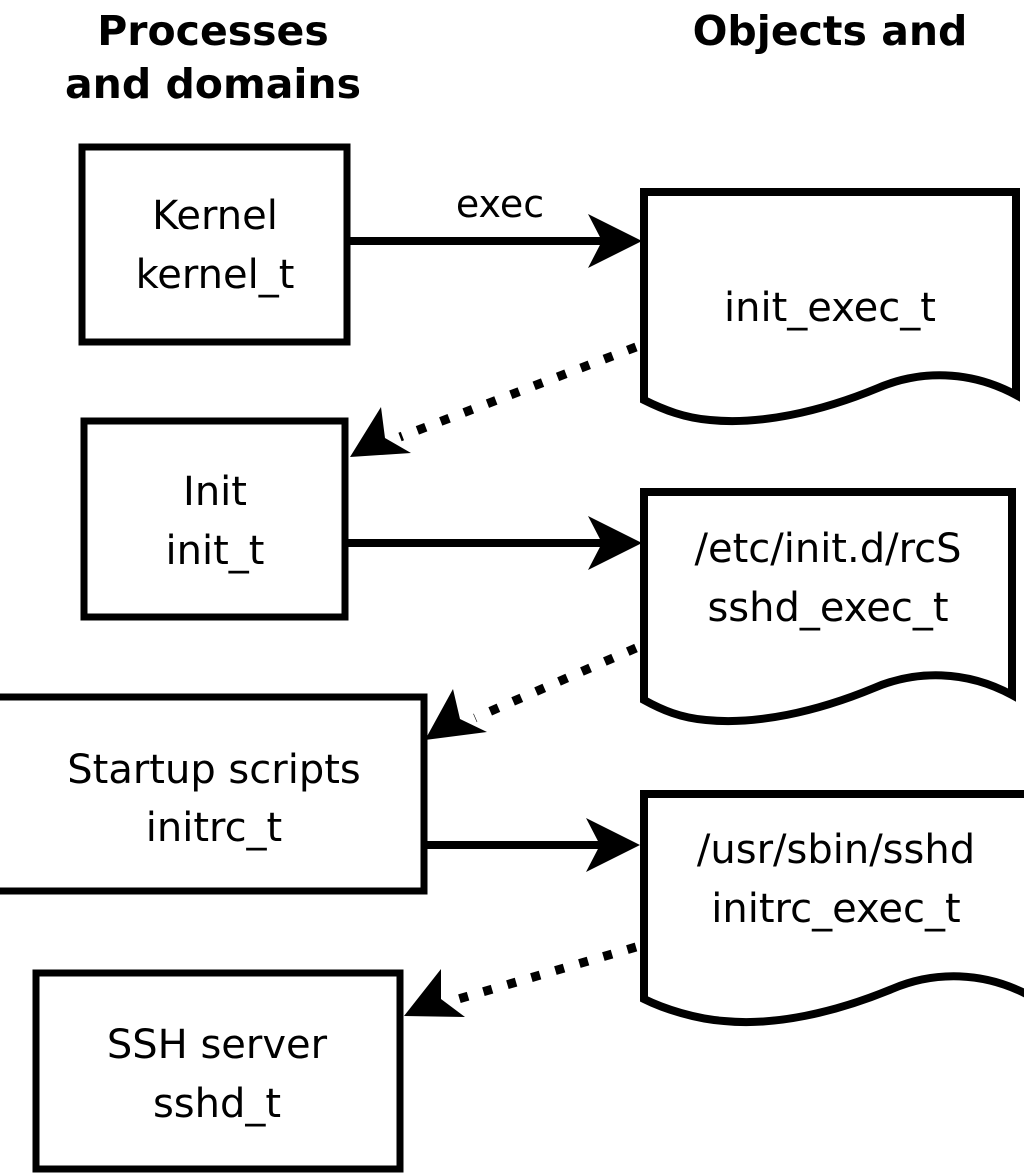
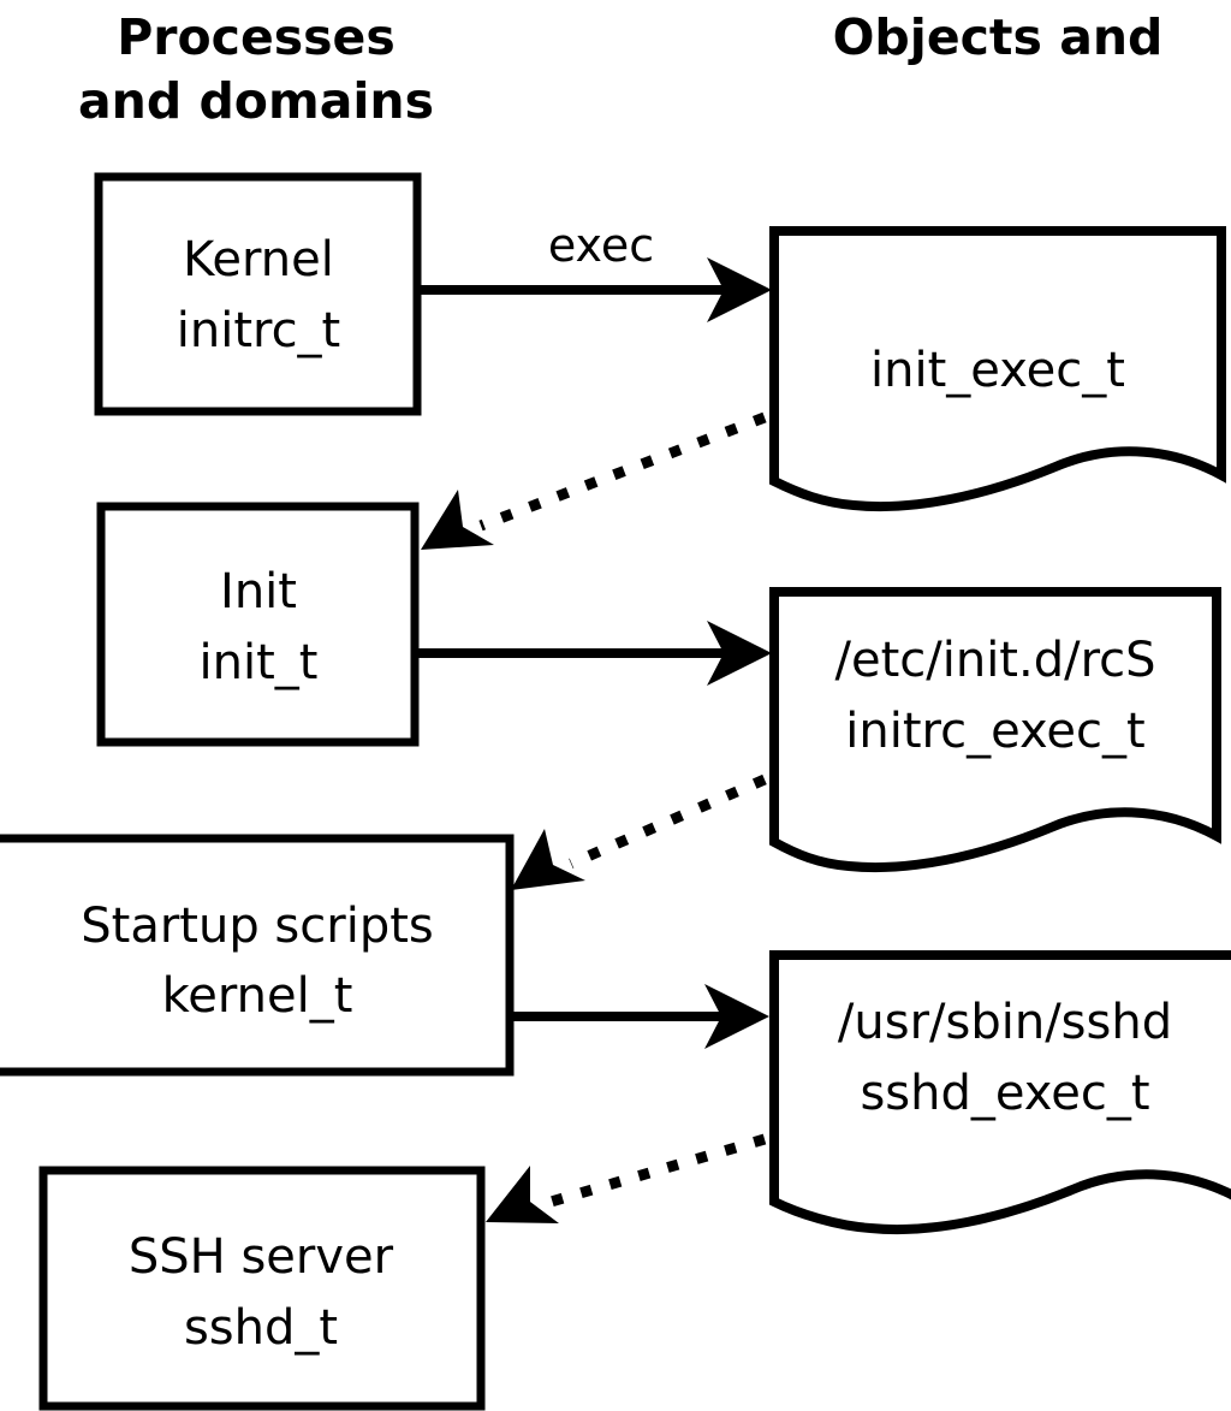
  Processes
  and domains
  Objects and
  exec
  Kernel
- kernel_t
+ initrc_t
  Init
  init_t
  Startup scripts
- initrc_t
+ kernel_t
  SSH server
  sshd_t
  init_exec_t
  /etc/init.d/rcS
- sshd_exec_t
+ initrc_exec_t
  /usr/sbin/sshd
- initrc_exec_t
+ sshd_exec_t
